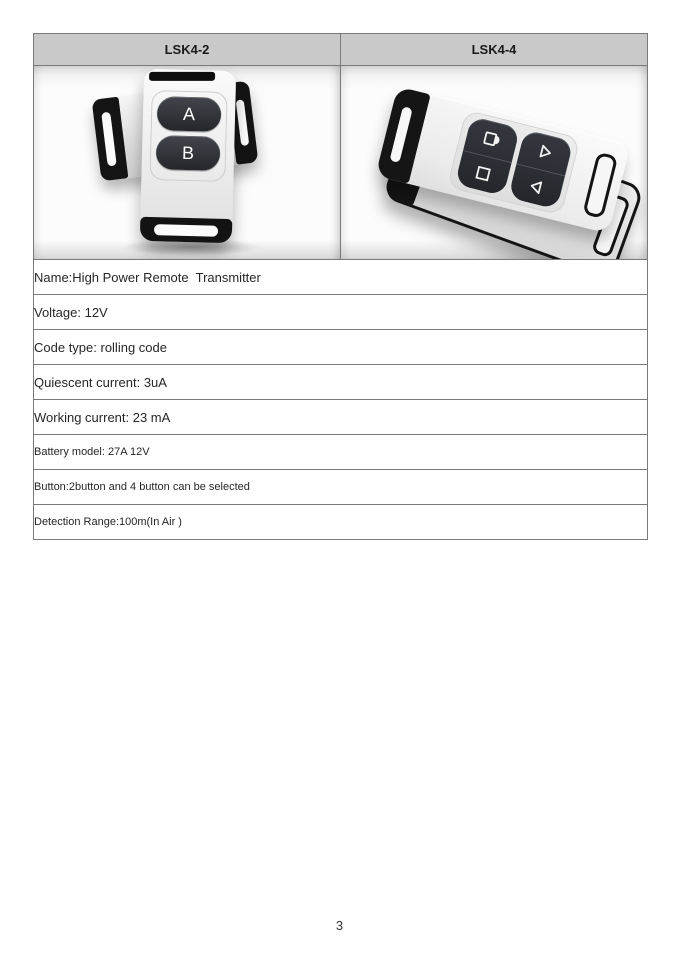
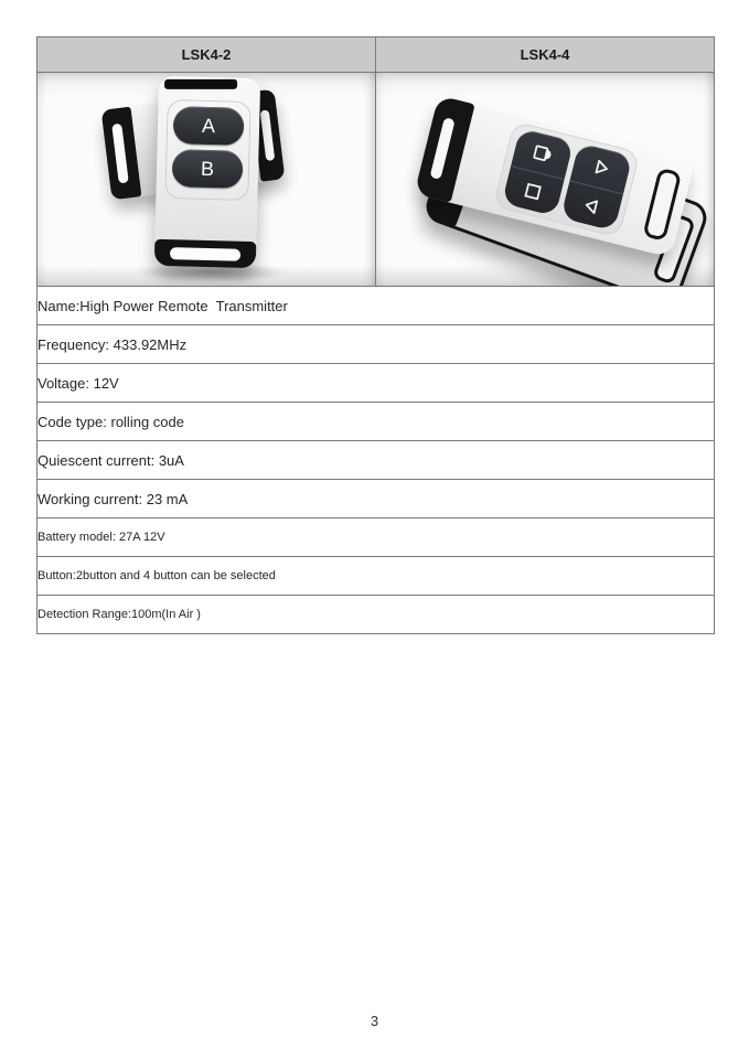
  LSK4-2	LSK4-4
  Name:High Power Remote Transmitter
+ Frequency: 433.92MHz
  Voltage: 12V
  Code type: rolling code
  Quiescent current: 3uA
  Working current: 23 mA
  Battery model: 27A 12V
  Button:2button and 4 button can be selected
  Detection Range:100m(In Air )
  3
